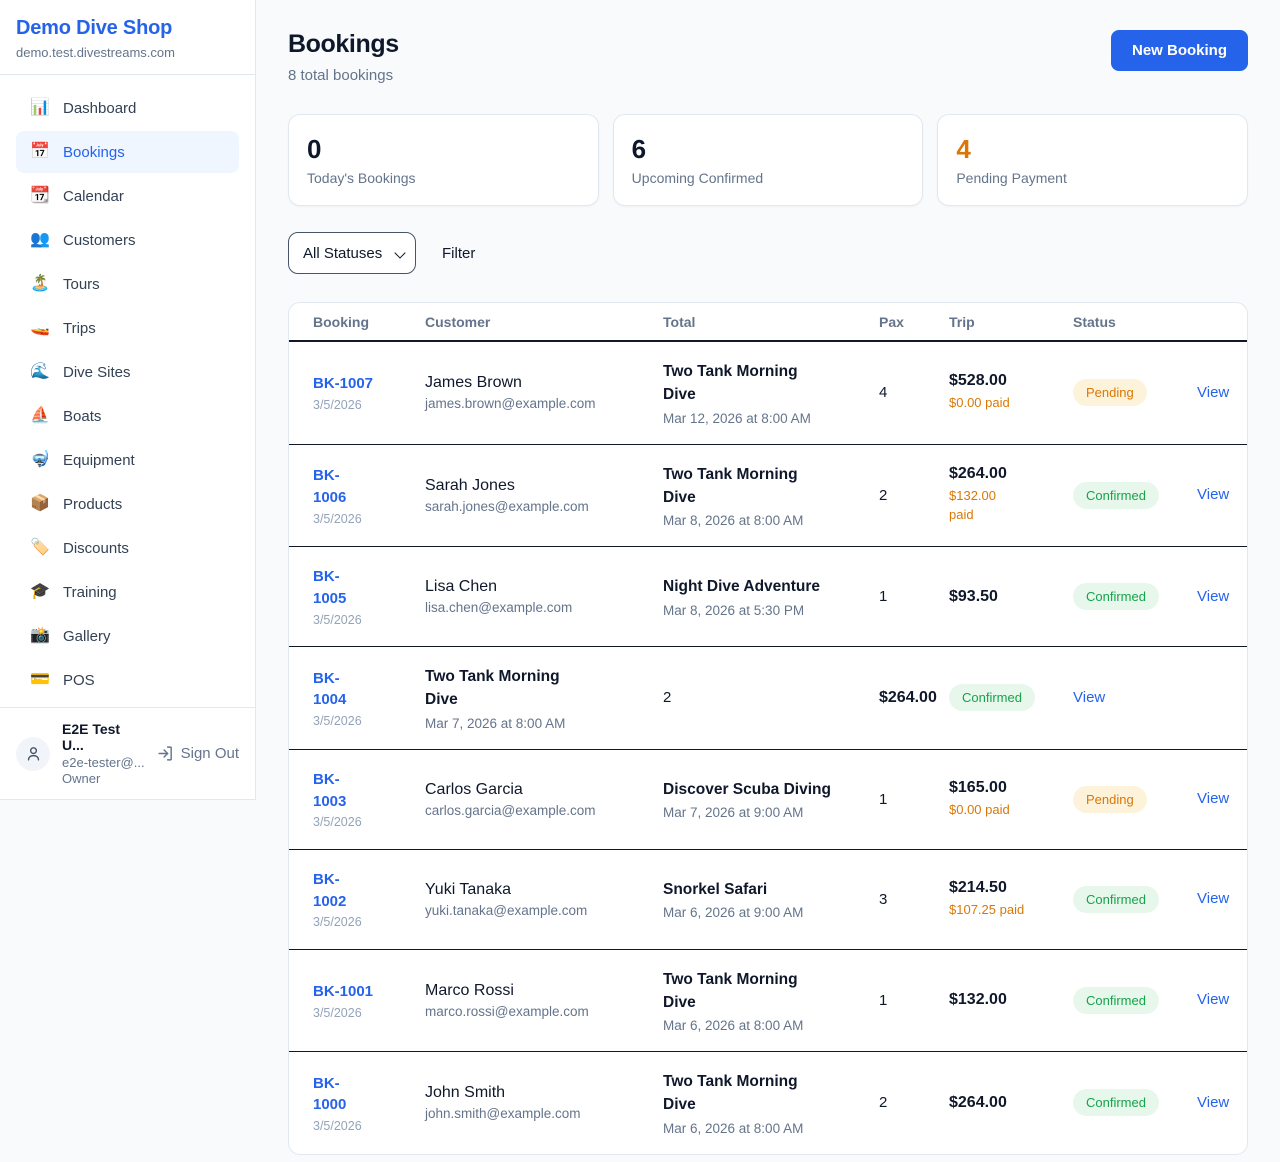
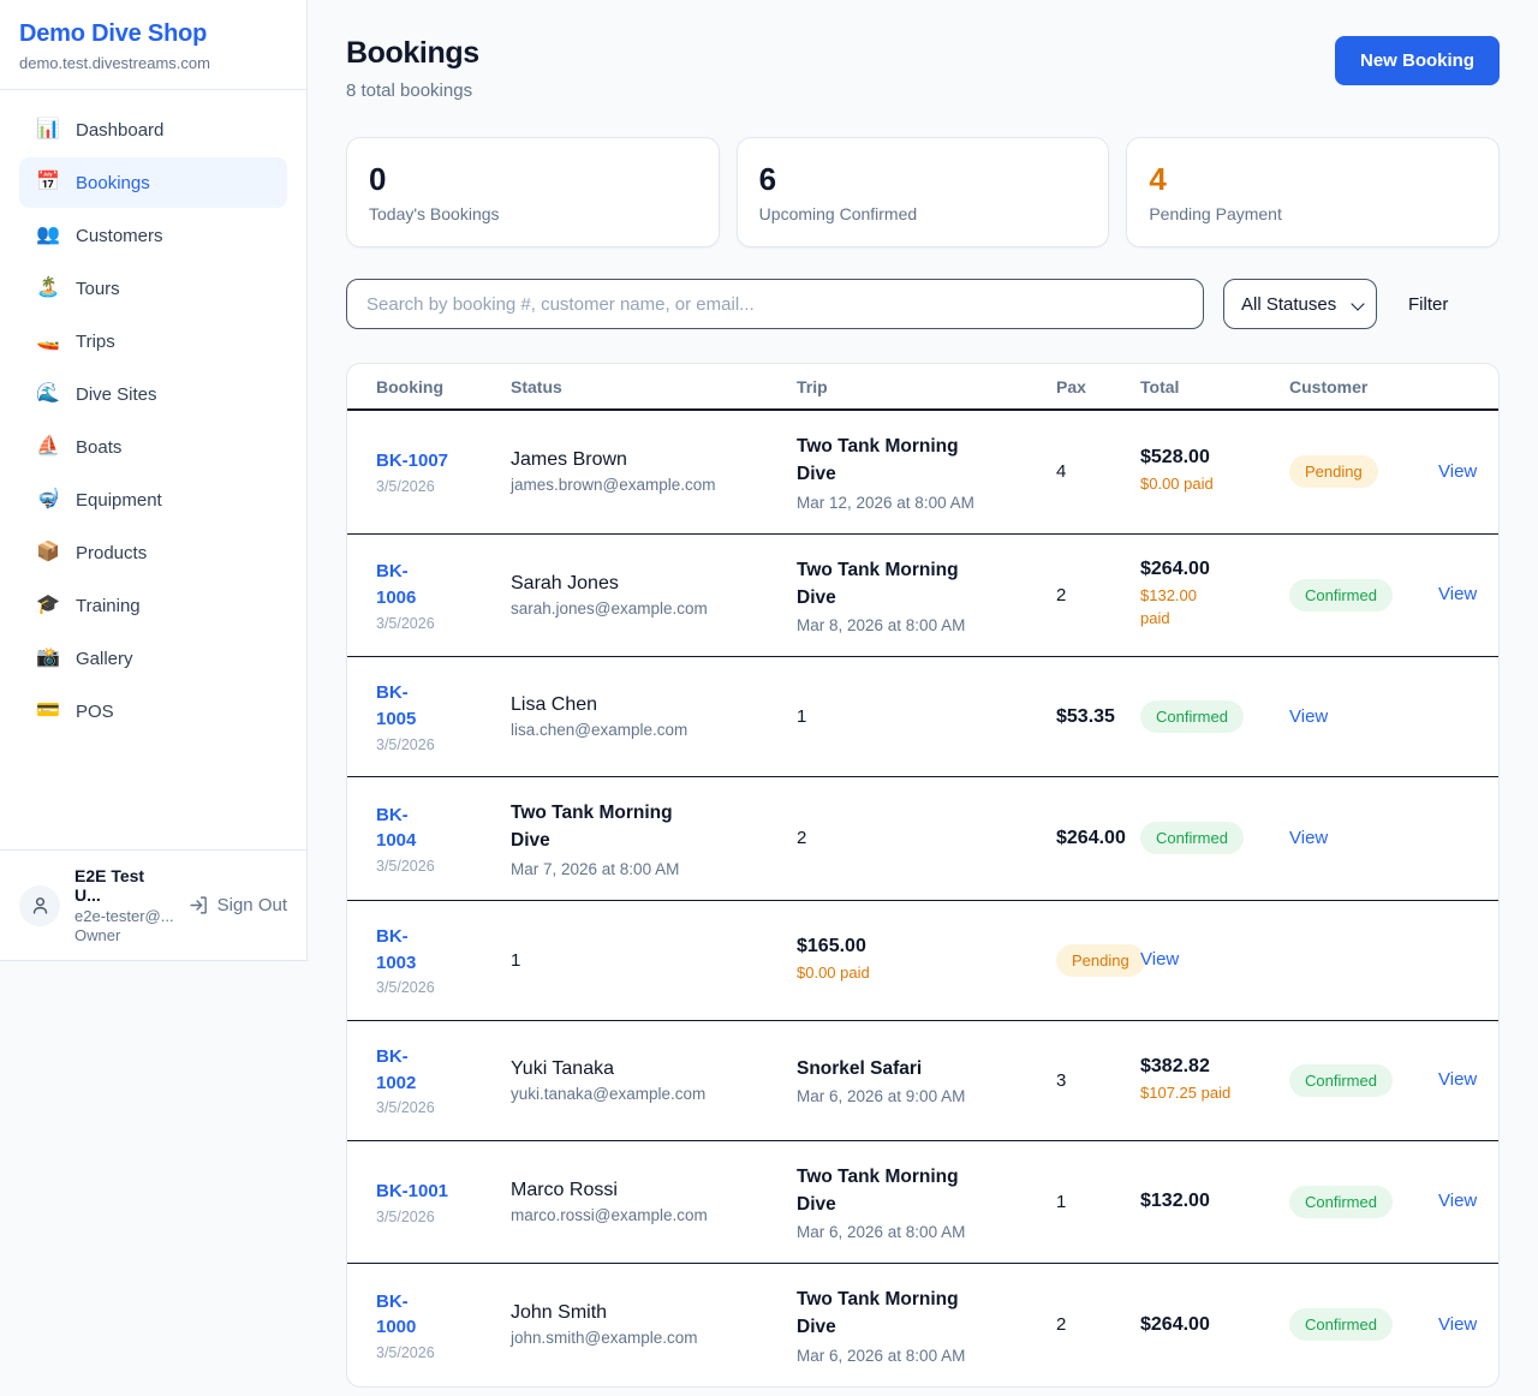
  Demo Dive Shop
  demo.test.divestreams.com
  📊
  Dashboard
  📅
  Bookings
- 📆
- Calendar
  👥
  Customers
  🏝️
  Tours
  🚤
  Trips
  🌊
  Dive Sites
  ⛵
  Boats
  🤿
  Equipment
  📦
  Products
- 🏷️
- Discounts
  🎓
  Training
  📸
  Gallery
  💳
  POS
  E2E Test U...
  e2e-tester@...
  Owner
  Sign Out
  Bookings
  8 total bookings
  New Booking
  0
  Today's Bookings
  6
  Upcoming Confirmed
  4
  Pending Payment
+ Search by booking #, customer name, or email...
  All Statuses
  Filter
  Booking
- Customer
+ Status
- Total
+ Trip
  Pax
- Trip
+ Total
- Status
+ Customer
  BK-1007
  3/5/2026
  James Brown
  james.brown@example.com
  Two Tank Morning Dive
  Mar 12, 2026 at 8:00 AM
  4
  $528.00
  $0.00 paid
  Pending
  View
  BK-
  1006
  3/5/2026
  Sarah Jones
  sarah.jones@example.com
  Two Tank Morning Dive
  Mar 8, 2026 at 8:00 AM
  2
  $264.00
  $132.00
  paid
  Confirmed
  View
  BK-
  1005
  3/5/2026
  Lisa Chen
  lisa.chen@example.com
- Night Dive Adventure
- Mar 8, 2026 at 5:30 PM
  1
- $93.50
+ $53.35
  Confirmed
  View
  BK-
  1004
  3/5/2026
  Two Tank Morning Dive
  Mar 7, 2026 at 8:00 AM
  2
  $264.00
  Confirmed
  View
  BK-
  1003
  3/5/2026
- Carlos Garcia
- carlos.garcia@example.com
- Discover Scuba Diving
- Mar 7, 2026 at 9:00 AM
  1
  $165.00
  $0.00 paid
  Pending
  View
  BK-
  1002
  3/5/2026
  Yuki Tanaka
  yuki.tanaka@example.com
  Snorkel Safari
  Mar 6, 2026 at 9:00 AM
  3
- $214.50
+ $382.82
  $107.25 paid
  Confirmed
  View
  BK-1001
  3/5/2026
  Marco Rossi
  marco.rossi@example.com
  Two Tank Morning Dive
  Mar 6, 2026 at 8:00 AM
  1
  $132.00
  Confirmed
  View
  BK-
  1000
  3/5/2026
  John Smith
  john.smith@example.com
  Two Tank Morning Dive
  Mar 6, 2026 at 8:00 AM
  2
  $264.00
  Confirmed
  View
